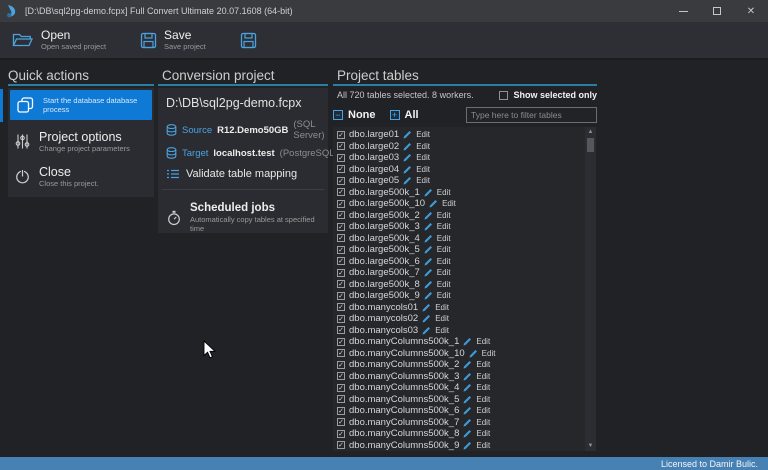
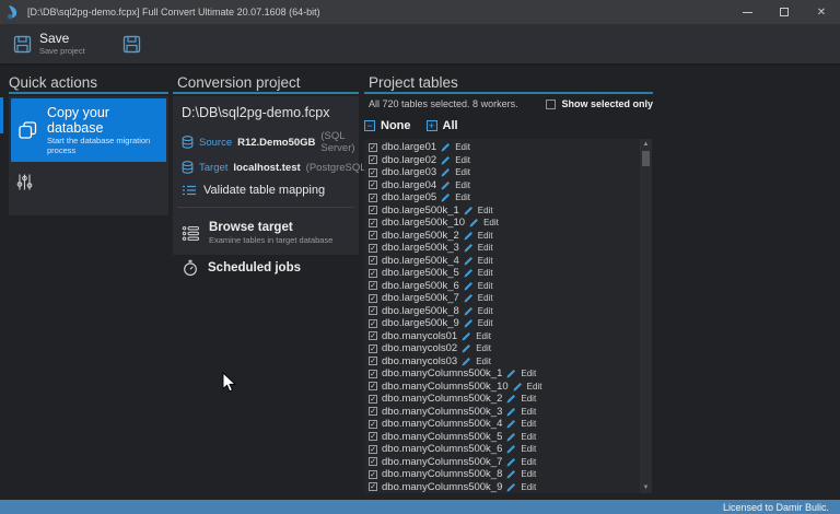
  [D:\DB\sql2pg-demo.fcpx] Full Convert Ultimate 20.07.1608 (64-bit)
  ✕
- Open
- Open saved project
  Save
  Save project
  Quick actions
+ Copy your database
- Start the database database process
+ Start the database migration process
- Project options
- Change project parameters
- Close
- Close this project.
  Conversion project
  D:\DB\sql2pg-demo.fcpx
  Source
  R12.Demo50GB
  (SQL Server)
  Target
  localhost.test
  (PostgreSQL
  Validate table mapping
+ Browse target
+ Examine tables in target database
  Scheduled jobs
- Automatically copy tables at specified time
  Project tables
  All 720 tables selected. 8 workers.
  Show selected only
  −
  None
  +
  All
- Type here to filter tables
  dbo.large01
  Edit
  dbo.large02
  Edit
  dbo.large03
  Edit
  dbo.large04
  Edit
  dbo.large05
  Edit
  dbo.large500k_1
  Edit
  dbo.large500k_10
  Edit
  dbo.large500k_2
  Edit
  dbo.large500k_3
  Edit
  dbo.large500k_4
  Edit
  dbo.large500k_5
  Edit
  dbo.large500k_6
  Edit
  dbo.large500k_7
  Edit
  dbo.large500k_8
  Edit
  dbo.large500k_9
  Edit
  dbo.manycols01
  Edit
  dbo.manycols02
  Edit
  dbo.manycols03
  Edit
  dbo.manyColumns500k_1
  Edit
  dbo.manyColumns500k_10
  Edit
  dbo.manyColumns500k_2
  Edit
  dbo.manyColumns500k_3
  Edit
  dbo.manyColumns500k_4
  Edit
  dbo.manyColumns500k_5
  Edit
  dbo.manyColumns500k_6
  Edit
  dbo.manyColumns500k_7
  Edit
  dbo.manyColumns500k_8
  Edit
  dbo.manyColumns500k_9
  Edit
  Licensed to Damir Bulic.
